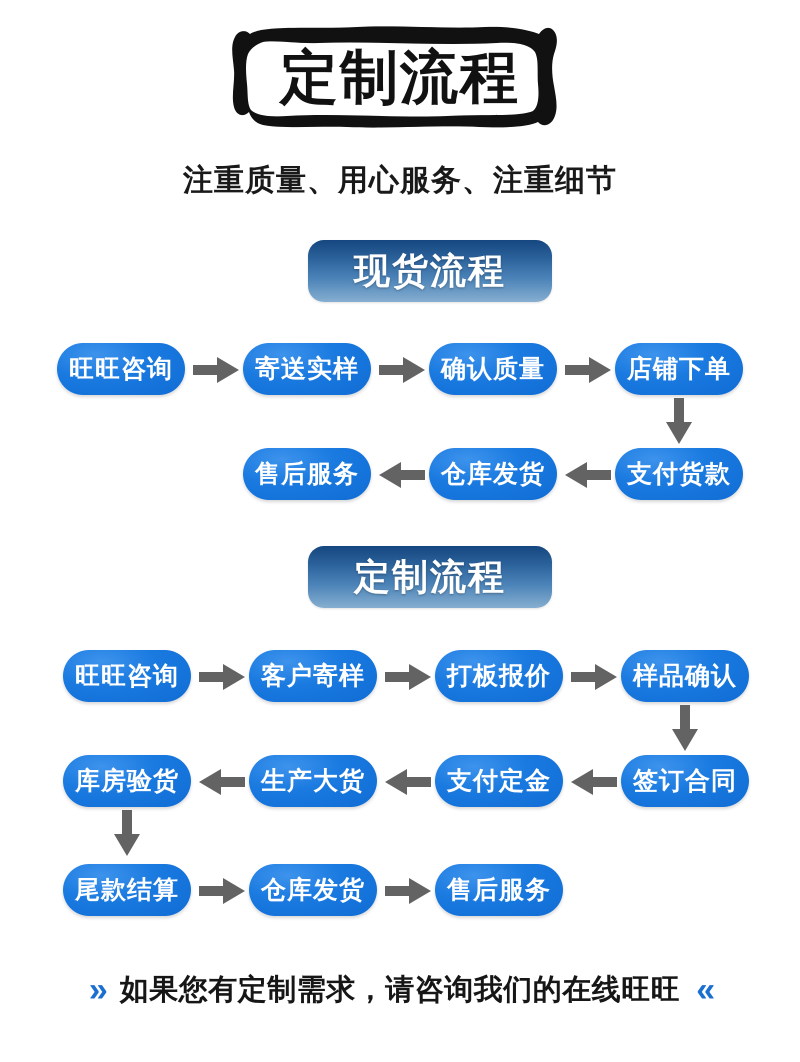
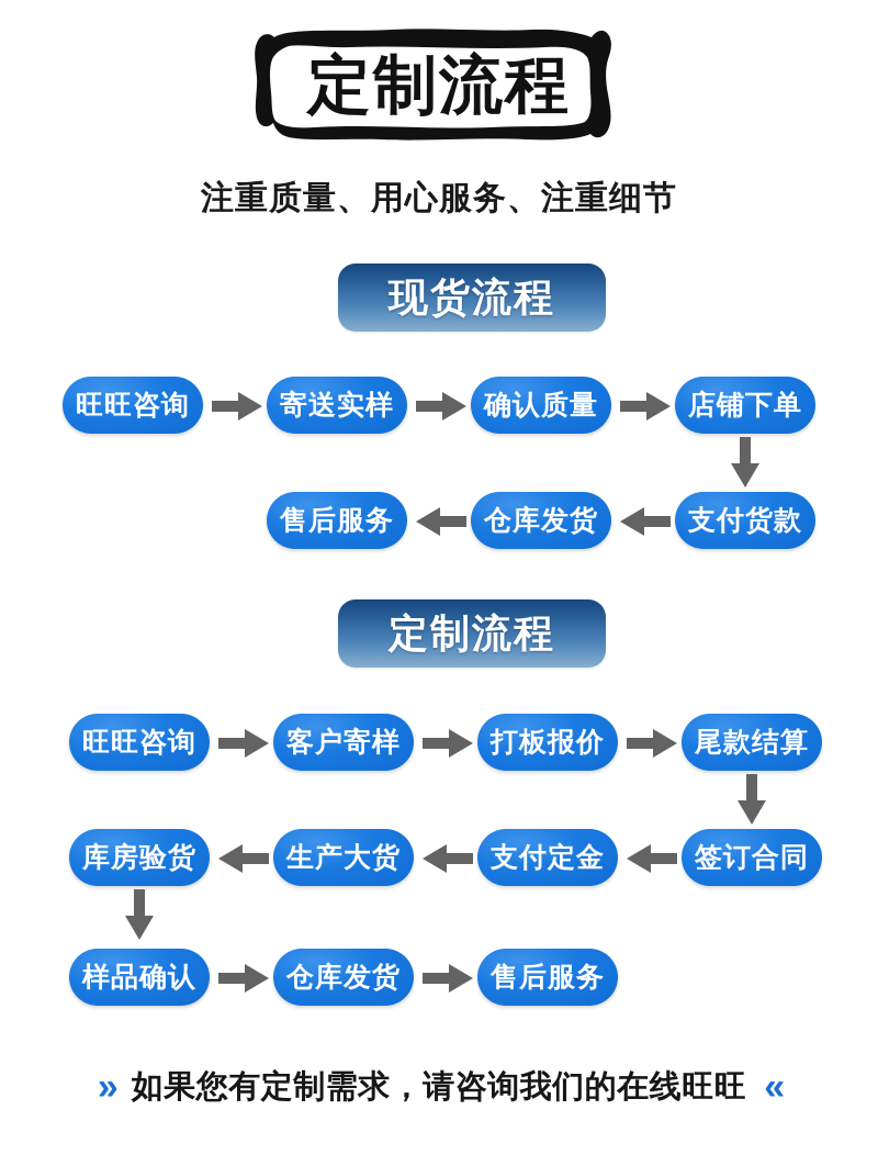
  定制流程
  注重质量、用心服务、注重细节
  现货流程
  旺旺咨询
  寄送实样
  确认质量
  店铺下单
  支付货款
  仓库发货
  售后服务
  定制流程
  旺旺咨询
  客户寄样
  打板报价
- 样品确认
+ 尾款结算
  签订合同
  支付定金
  生产大货
  库房验货
- 尾款结算
+ 样品确认
  仓库发货
  售后服务
  »
  如果您有定制需求，请咨询我们的在线旺旺
  «
